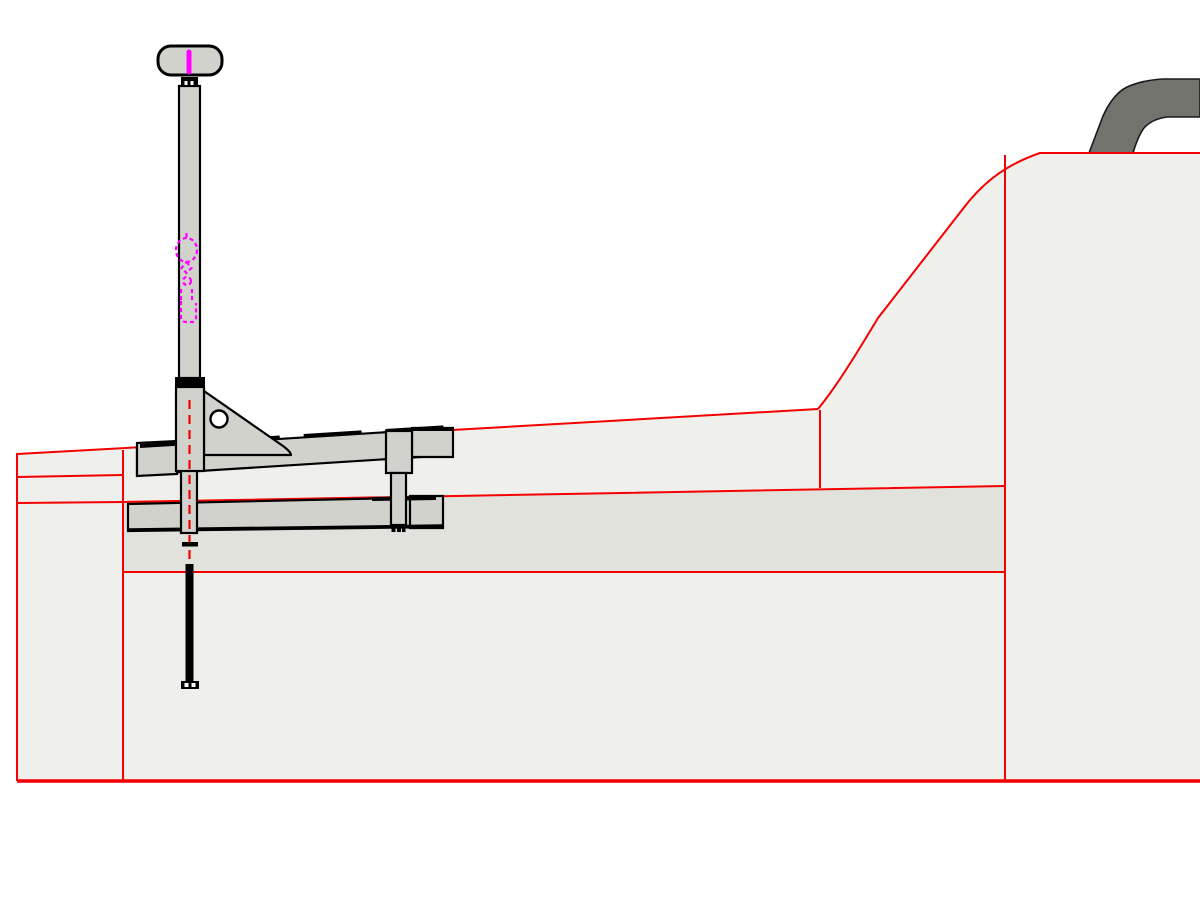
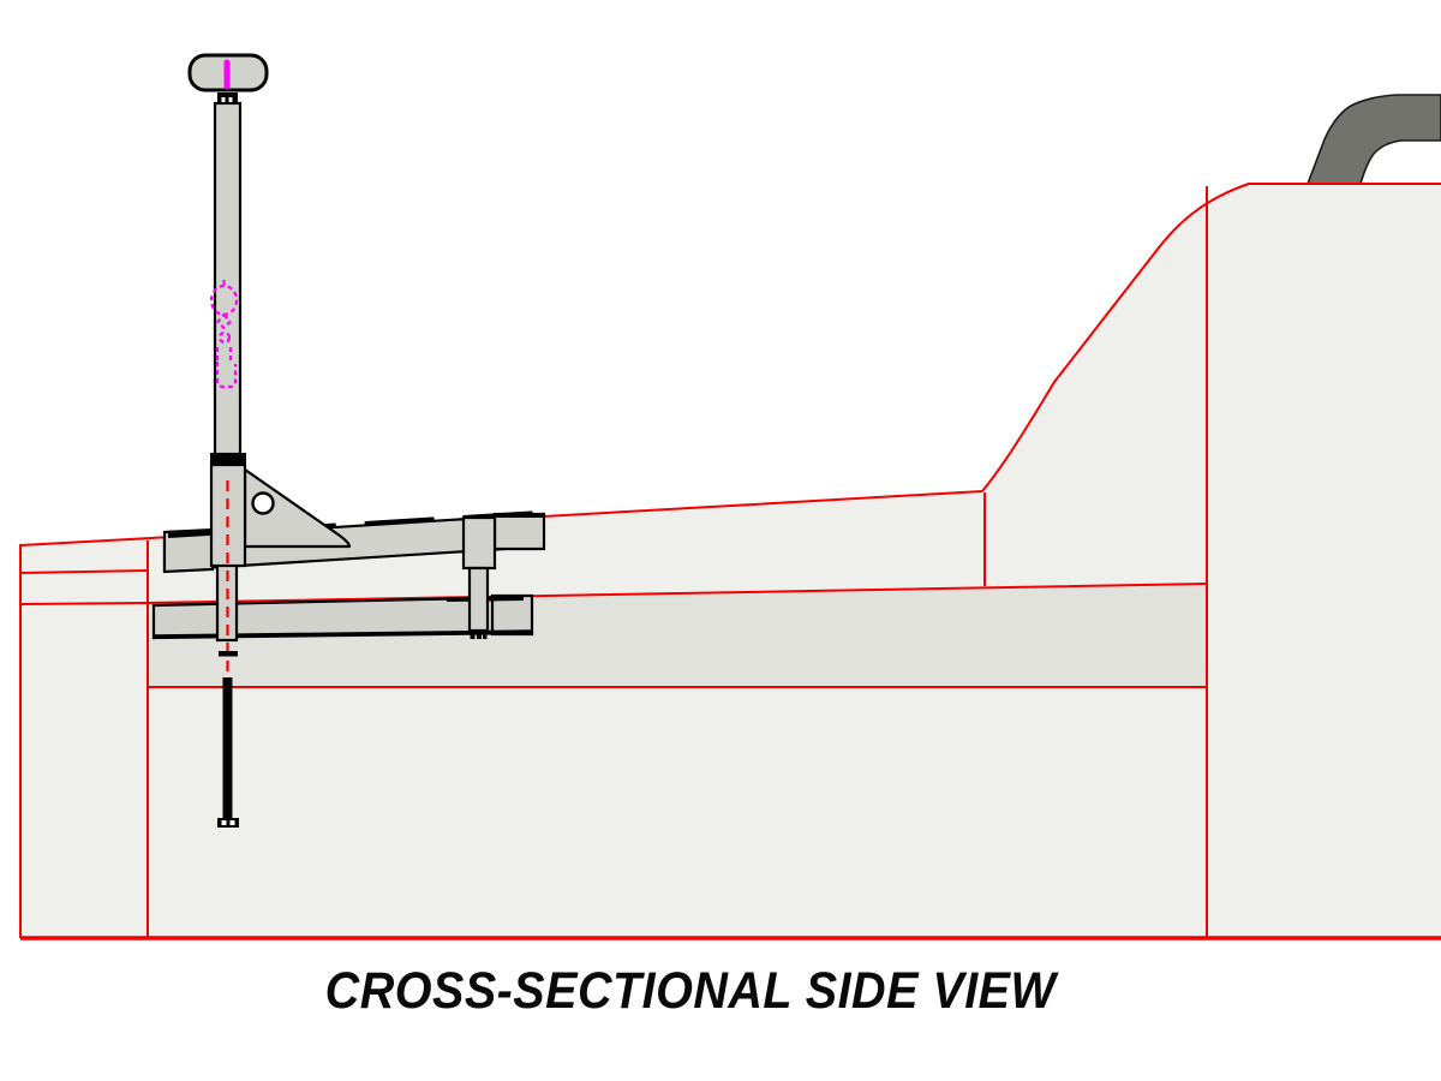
+ CROSS-SECTIONAL SIDE VIEW
